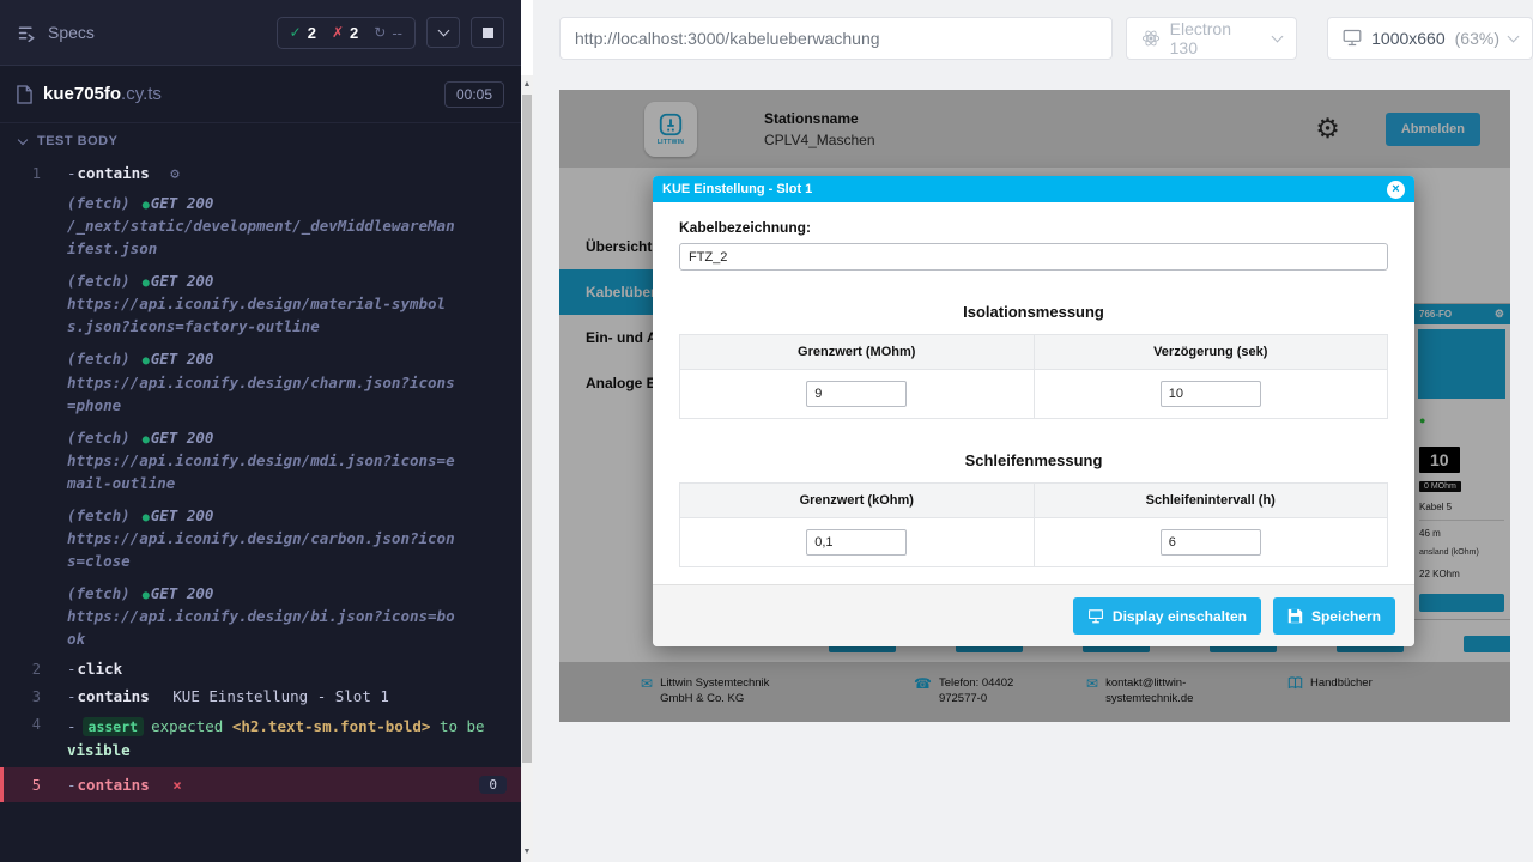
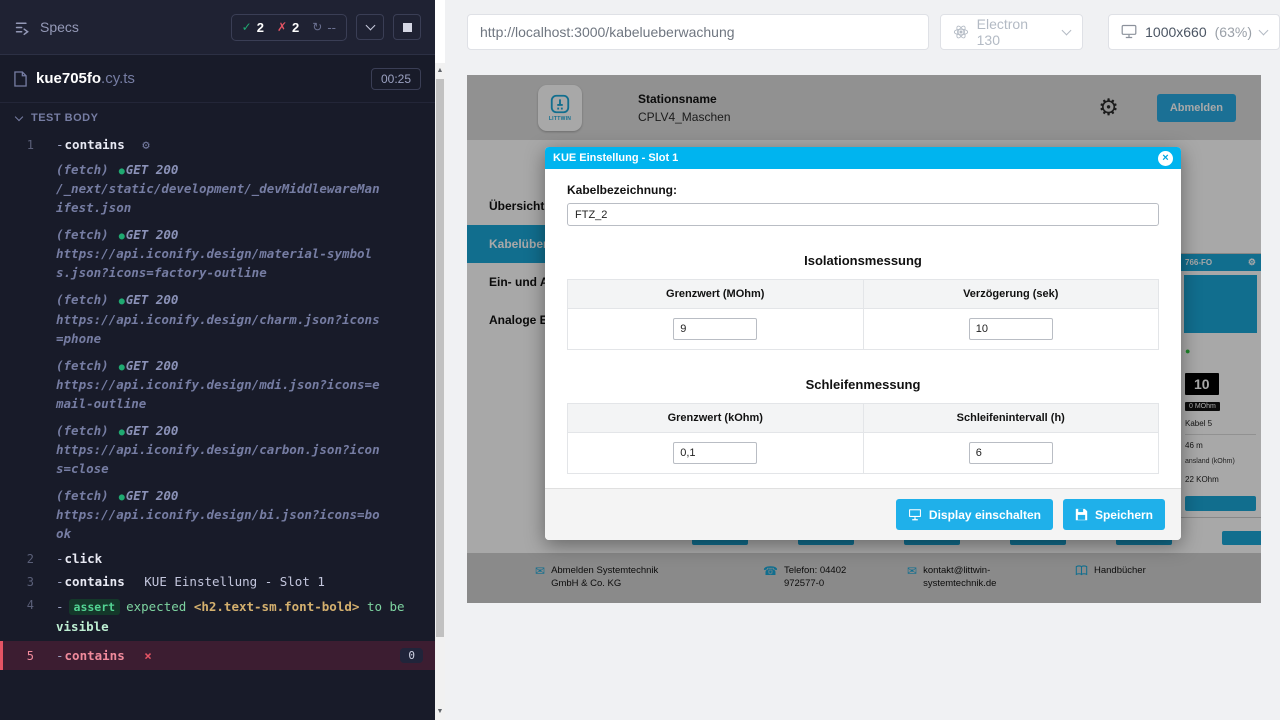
  Specs
  ✓
  2
  ✗
  2
  ↻
  --
  kue705fo.cy.ts
- 00:05
+ 00:25
  TEST BODY
  1
  -contains ⚙
  (fetch) ●GET 200
  /_next/static/development/_devMiddlewareManifest.json
  (fetch) ●GET 200
  https://api.iconify.design/material-symbols.json?icons=factory-outline
  (fetch) ●GET 200
  https://api.iconify.design/charm.json?icons=phone
  (fetch) ●GET 200
  https://api.iconify.design/mdi.json?icons=email-outline
  (fetch) ●GET 200
  https://api.iconify.design/carbon.json?icons=close
  (fetch) ●GET 200
  https://api.iconify.design/bi.json?icons=book
  2
  -click
  3
  -contains KUE Einstellung - Slot 1
  4
  - assert expected <h2.text-sm.font-bold> to be visible
  5
  -contains ×
  0
  http://localhost:3000/kabelueberwachung
  Electron 130
  1000x660
  (63%)
  Stationsname
  CPLV4_Maschen
  ⚙
  Abmelden
  Übersicht
  Kabelübe
  Ein- und
  Analoge E
  766-FO
  ⚙
  ●
  10
  Kabel 5
  46 m
  22 KOhm
  ✉
- Littwin Systemtechnik GmbH & Co. KG
+ Abmelden Systemtechnik GmbH & Co. KG
  ☎
  Telefon: 04402 972577-0
  ✉
  kontakt@littwin-systemtechnik.de
  Handbücher
  KUE Einstellung - Slot 1
  ×
  Kabelbezeichnung:
  FTZ_2
  Isolationsmessung
  Grenzwert (MOhm)	Verzögerung (sek)
  9	10
  Schleifenmessung
  Grenzwert (kOhm)	Schleifenintervall (h)
  0,1	6
  Display einschalten
  Speichern
